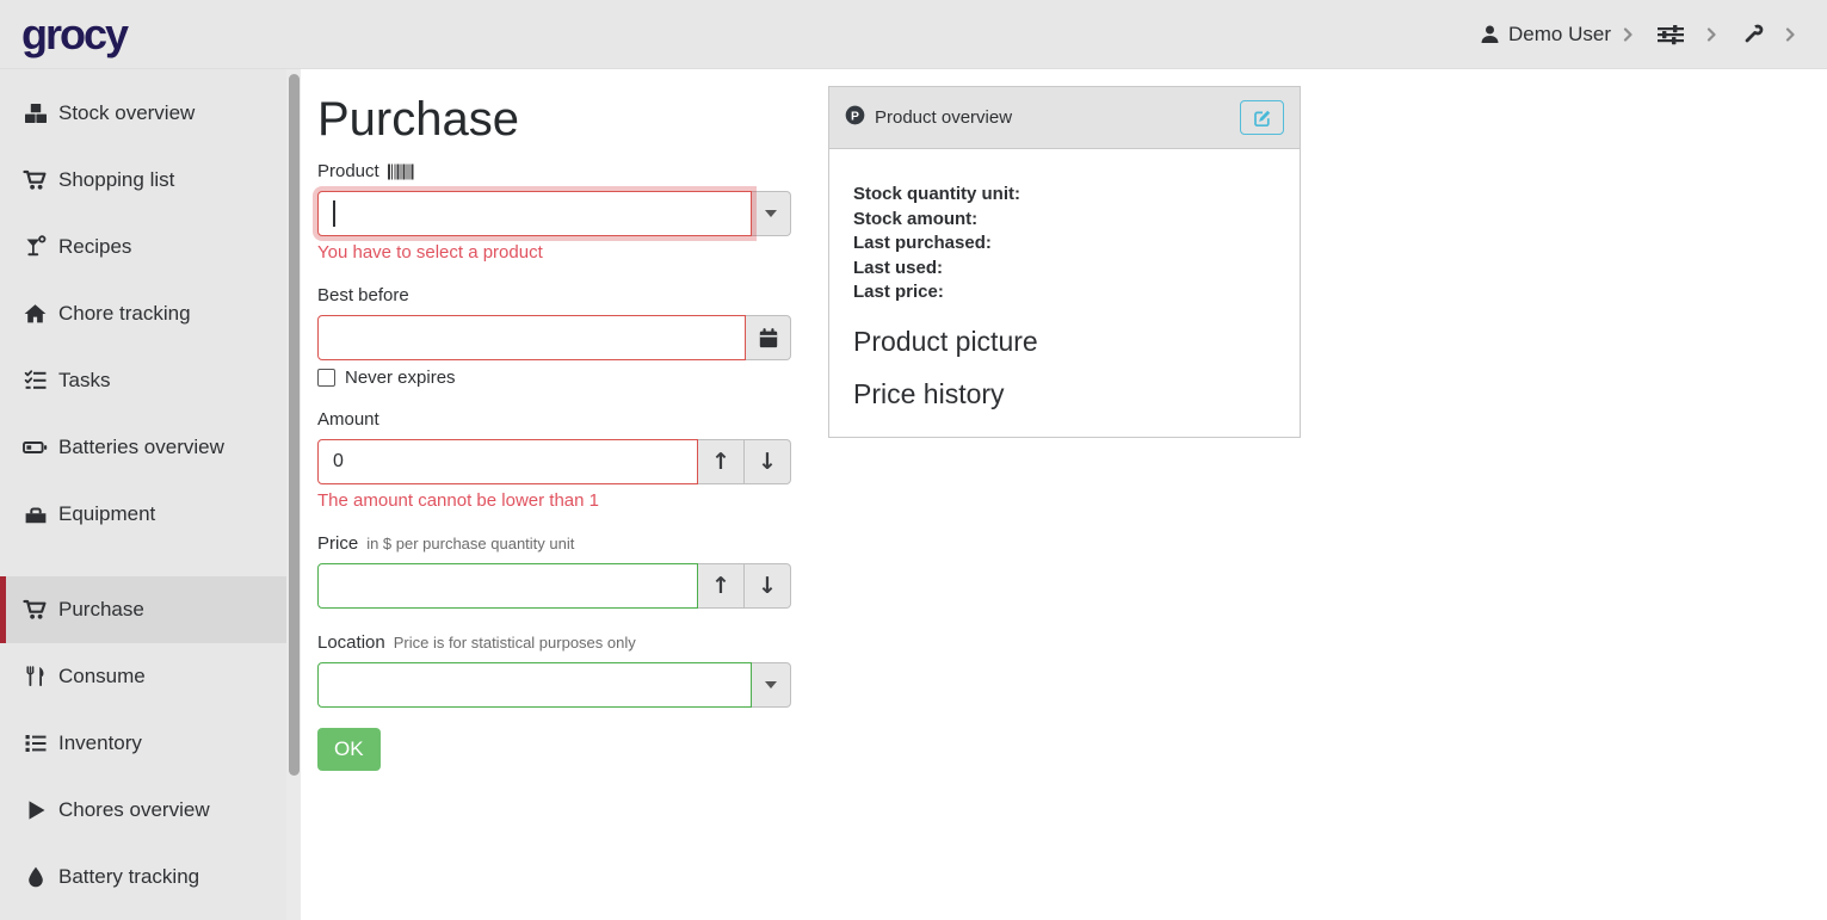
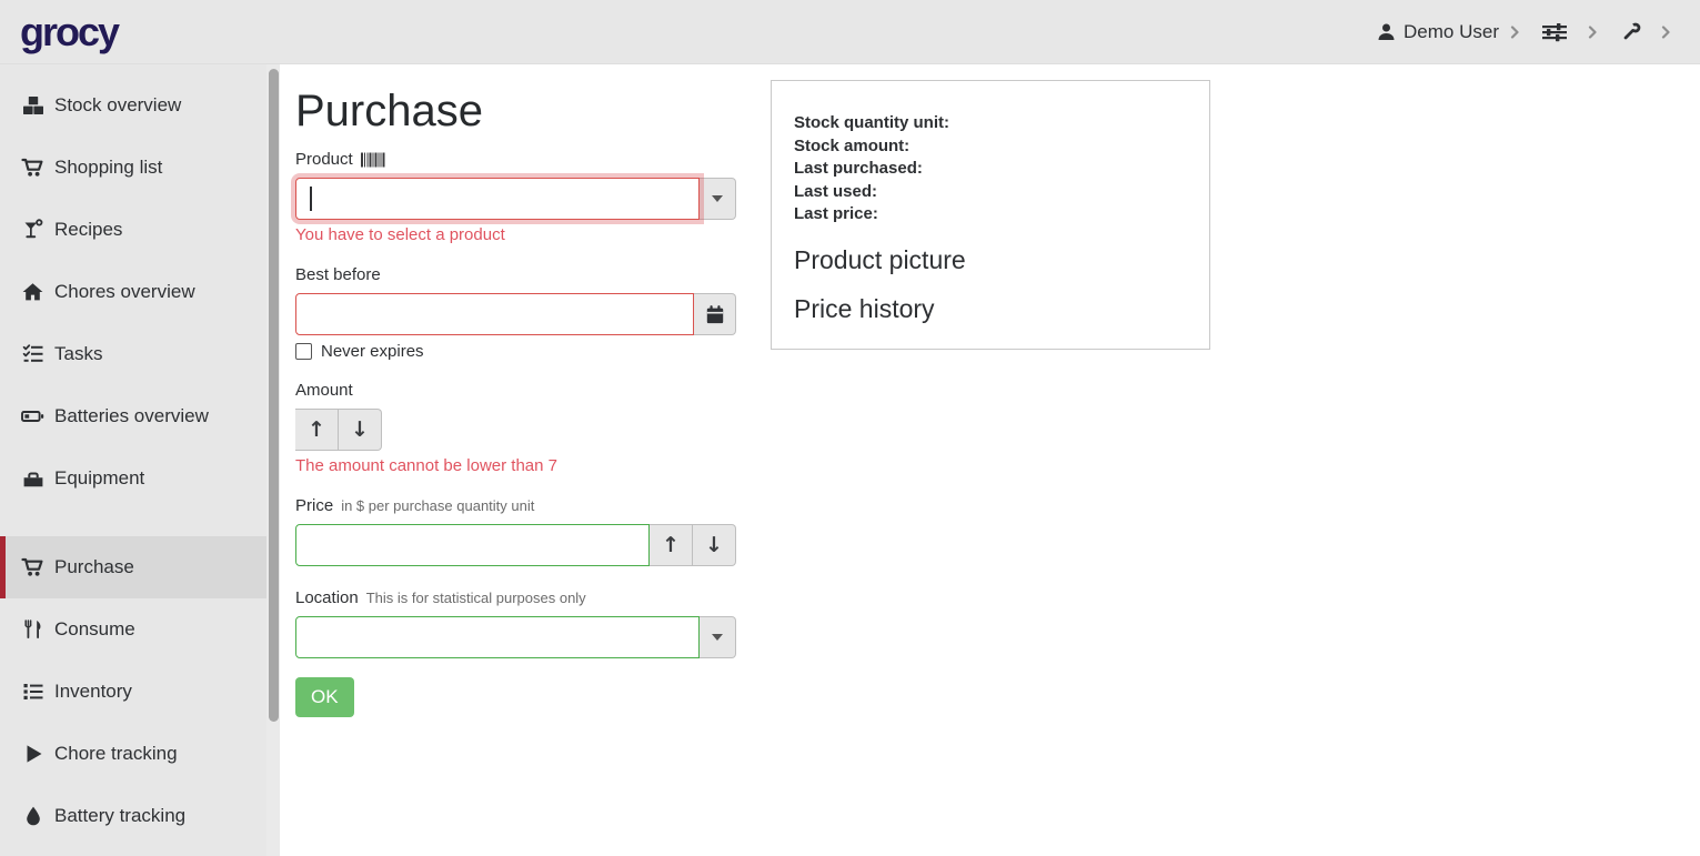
  grocy
  Demo User
  Stock overview
  Shopping list
  Recipes
- Chore tracking
+ Chores overview
  Tasks
  Batteries overview
  Equipment
  Purchase
  Consume
  Inventory
- Chores overview
+ Chore tracking
  Battery tracking
  Purchase
  Product
  You have to select a product
  Best before
  Never expires
  Amount
- 0
  ↑
  ↓
- The amount cannot be lower than 1
+ The amount cannot be lower than 7
  Price
  in $ per purchase quantity unit
  ↑
  ↓
  Location
- Price is for statistical purposes only
+ This is for statistical purposes only
  OK
- P
- Product overview
  Stock quantity unit:
  Stock amount:
  Last purchased:
  Last used:
  Last price:
  Product picture
  Price history
